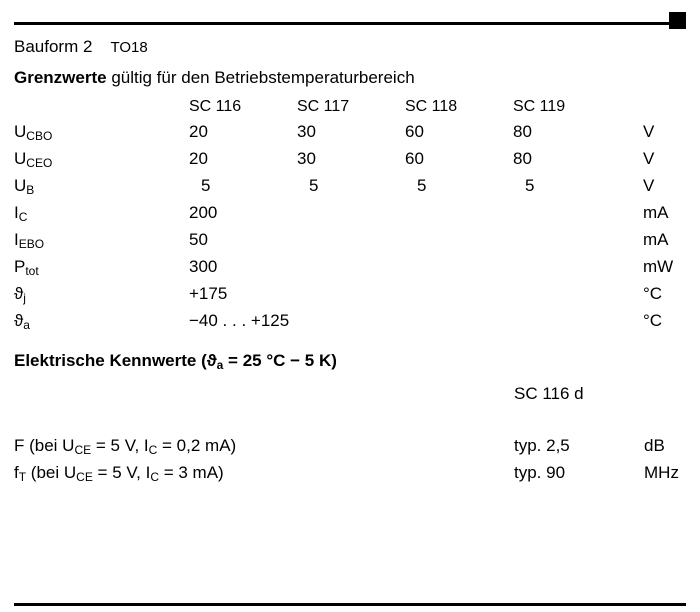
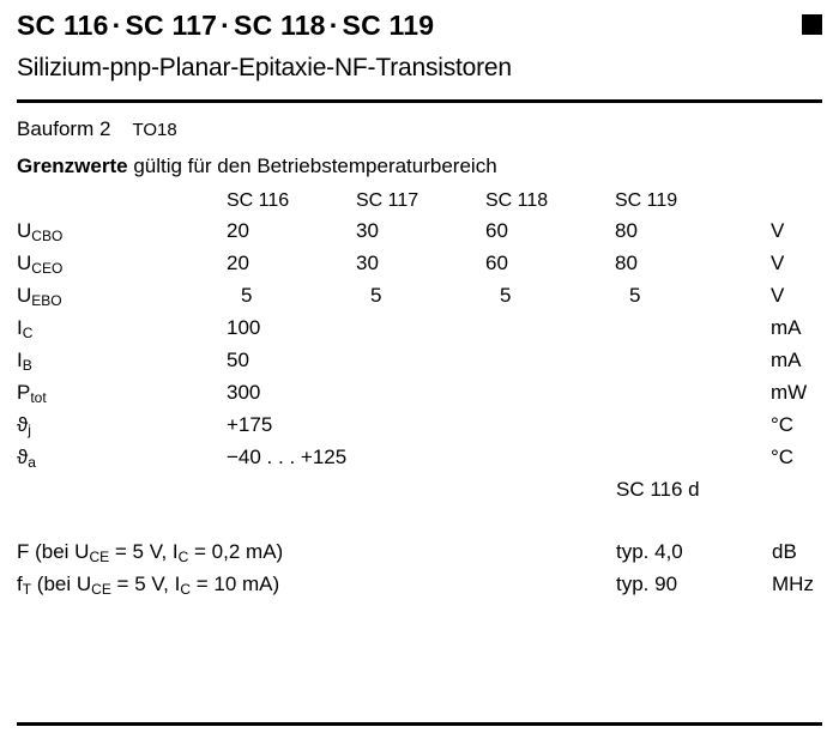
+ SC 116·SC 117·SC 118·SC 119
+ Silizium-pnp-Planar-Epitaxie-NF-Transistoren
  Bauform 2 TO18
  Grenzwerte gültig für den Betriebstemperaturbereich
  	SC 116	SC 117	SC 118	SC 119
  UCBO	20	30	60	80	V
  UCEO	20	30	60	80	V
- UB	5	5	5	5	V
+ UEBO	5	5	5	5	V
- IC	200	mA
+ IC	100	mA
- IEBO	50	mA
+ IB	50	mA
  Ptot	300	mW
  ϑj	+175	°C
  ϑa	−40 . . . +125	°C
- Elektrische Kennwerte (ϑa = 25 °C − 5 K)
  	SC 116 d
- F (bei UCE = 5 V, IC = 0,2 mA)	typ. 2,5	dB
+ F (bei UCE = 5 V, IC = 0,2 mA)	typ. 4,0	dB
- fT (bei UCE = 5 V, IC = 3 mA)	typ. 90	MHz
+ fT (bei UCE = 5 V, IC = 10 mA)	typ. 90	MHz
